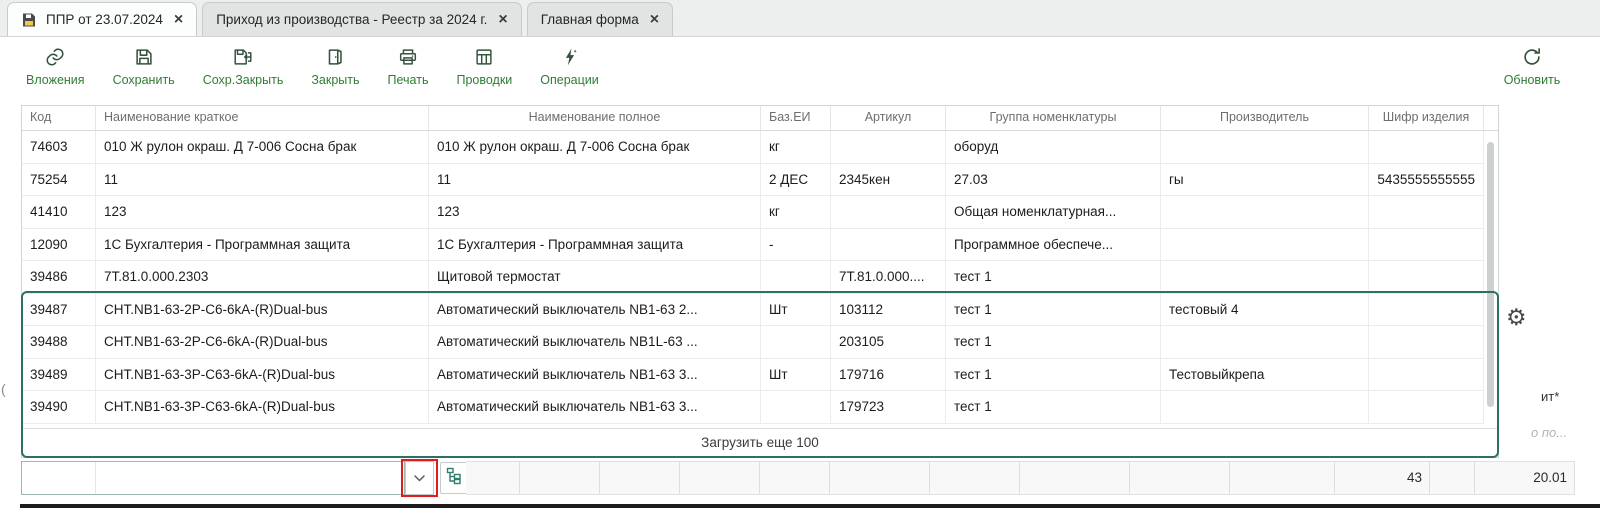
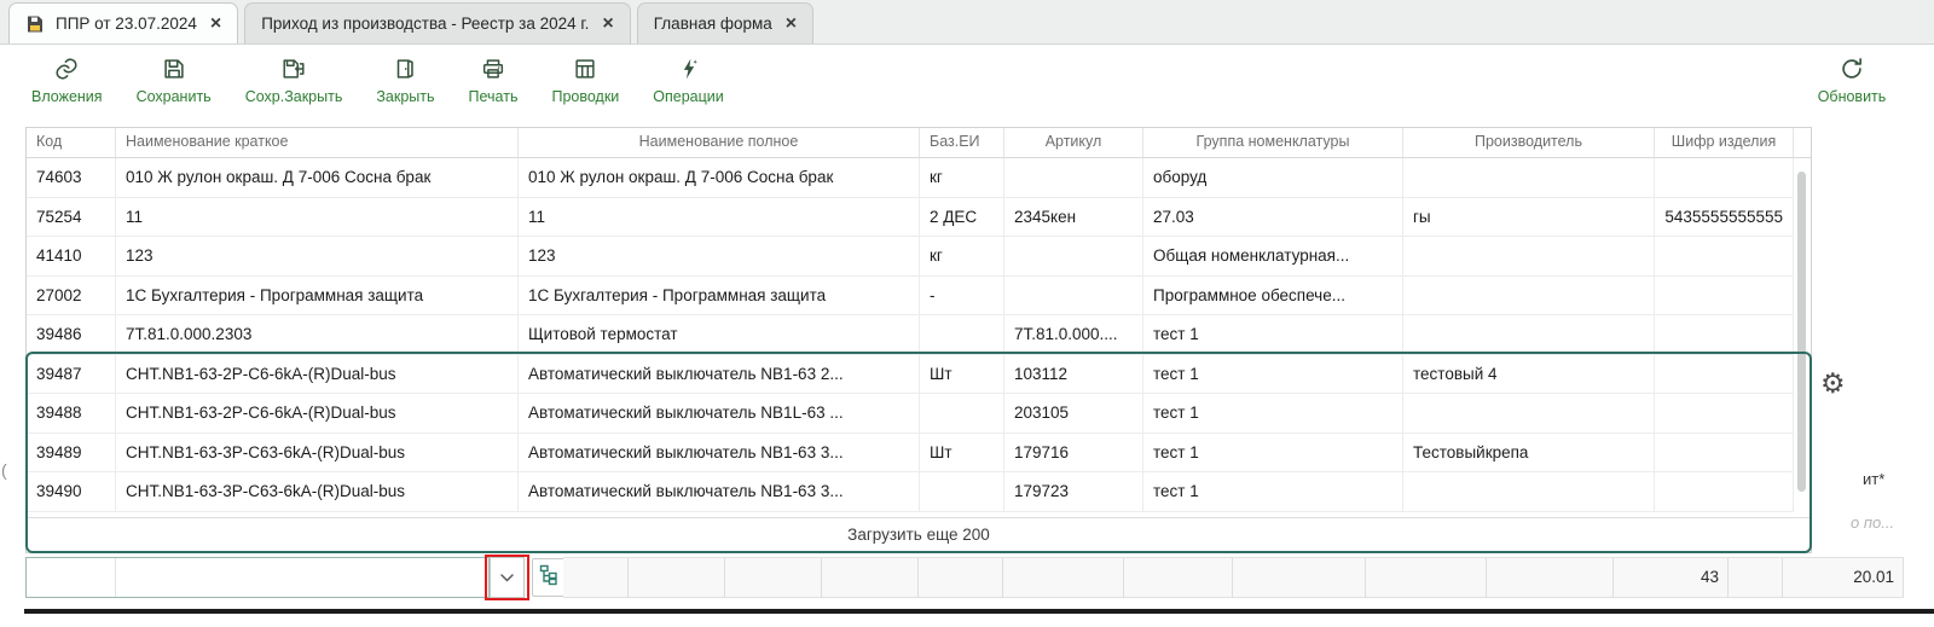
  ППР от 23.07.2024
  ×
  Приход из производства - Реестр за 2024 г.
  ×
  Главная форма
  ×
  Вложения
  Сохранить
  Сохр.Закрыть
  Закрыть
  Печать
  Проводки
  Операции
  Обновить
  Код
  Наименование краткое
  Наименование полное
  Баз.ЕИ
  Артикул
  Группа номенклатуры
  Производитель
  Шифр изделия
  74603
  010 Ж рулон окраш. Д 7-006 Сосна брак
  010 Ж рулон окраш. Д 7-006 Сосна брак
  кг
  оборуд
  75254
  11
  11
  2 ДЕС
  2345кен
  27.03
  гы
  5435555555555
  41410
  123
  123
  кг
  Общая номенклатурная...
- 12090
+ 27002
  1С Бухгалтерия - Программная защита
  1С Бухгалтерия - Программная защита
  -
  Программное обеспече...
  39486
  7Т.81.0.000.2303
  Щитовой термостат
  7Т.81.0.000....
  тест 1
  39487
  CHT.NB1-63-2P-C6-6kA-(R)Dual-bus
  Автоматический выключатель NB1-63 2...
  Шт
  103112
  тест 1
  тестовый 4
  39488
  CHT.NB1-63-2P-C6-6kA-(R)Dual-bus
  Автоматический выключатель NB1L-63 ...
  203105
  тест 1
  39489
  CHT.NB1-63-3P-C63-6kA-(R)Dual-bus
  Автоматический выключатель NB1-63 3...
  Шт
  179716
  тест 1
  Тестовыйкрепа
  39490
  CHT.NB1-63-3P-C63-6kA-(R)Dual-bus
  Автоматический выключатель NB1-63 3...
  179723
  тест 1
- Загрузить еще 100
+ Загрузить еще 200
  43
  20.01
  ⚙
  ит*
  о по...
  (
